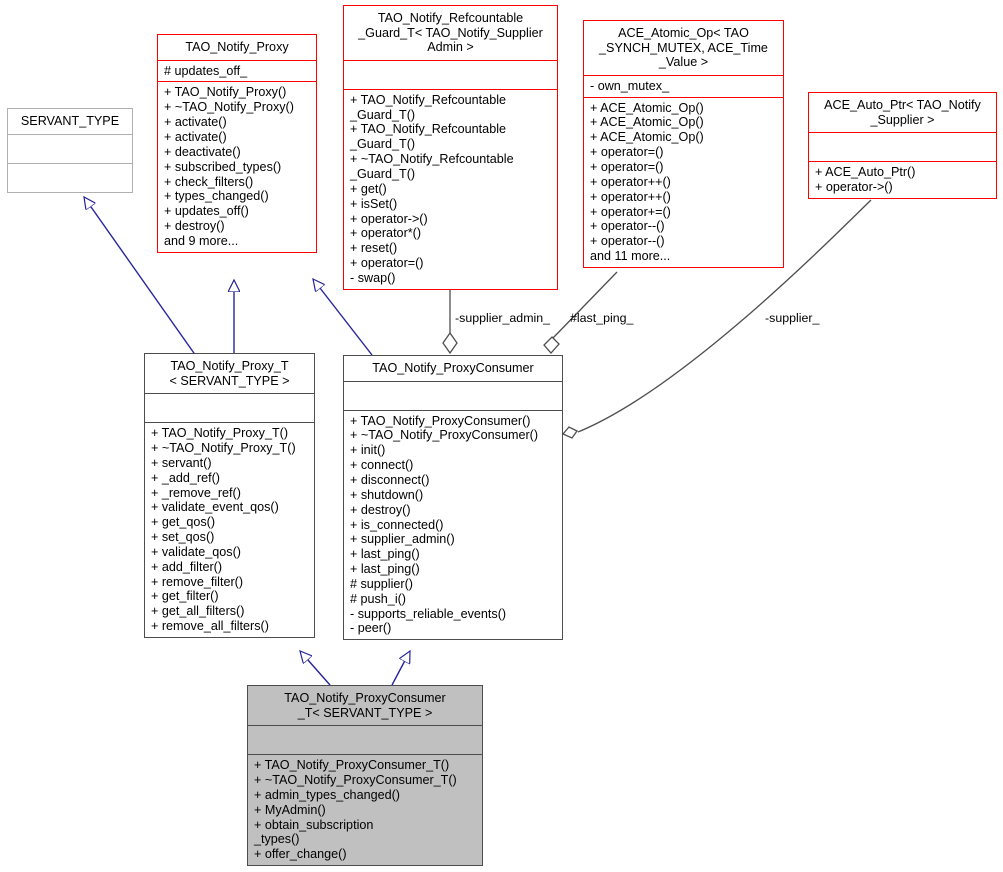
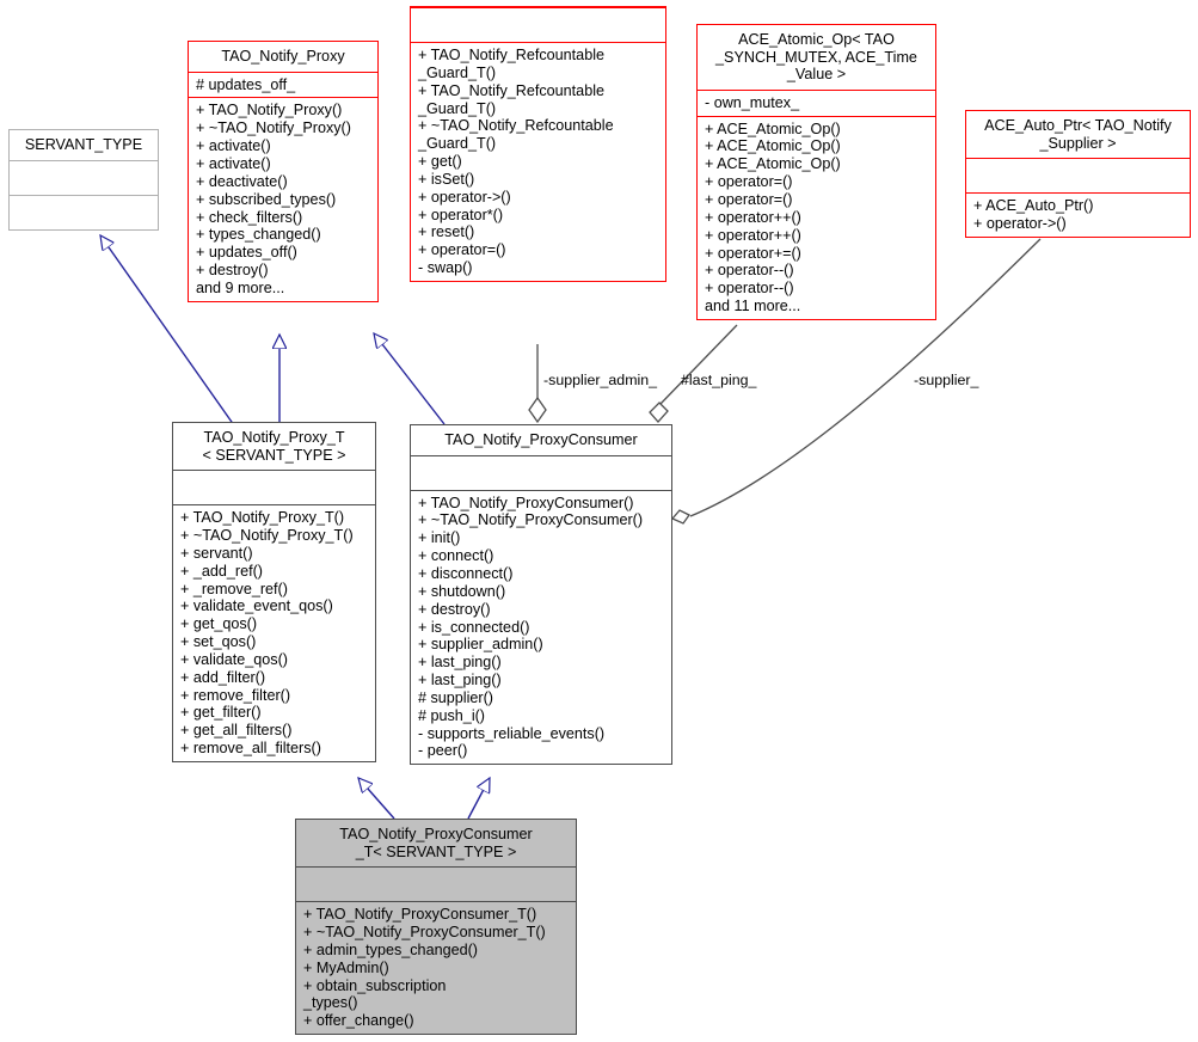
  SERVANT_TYPE
  TAO_Notify_Proxy
  # updates_off_
  + TAO_Notify_Proxy()
  + ~TAO_Notify_Proxy()
  + activate()
  + activate()
  + deactivate()
  + subscribed_types()
  + check_filters()
  + types_changed()
  + updates_off()
  + destroy()
  and 9 more...
- TAO_Notify_Refcountable
- _Guard_T< TAO_Notify_Supplier
- Admin >
  + TAO_Notify_Refcountable
  _Guard_T()
  + TAO_Notify_Refcountable
  _Guard_T()
  + ~TAO_Notify_Refcountable
  _Guard_T()
  + get()
  + isSet()
  + operator->()
  + operator*()
  + reset()
  + operator=()
  - swap()
  ACE_Atomic_Op< TAO
  _SYNCH_MUTEX, ACE_Time
  _Value >
  - own_mutex_
  + ACE_Atomic_Op()
  + ACE_Atomic_Op()
  + ACE_Atomic_Op()
  + operator=()
  + operator=()
  + operator++()
  + operator++()
  + operator+=()
  + operator--()
  + operator--()
  and 11 more...
  ACE_Auto_Ptr< TAO_Notify
  _Supplier >
  + ACE_Auto_Ptr()
  + operator->()
  TAO_Notify_Proxy_T
  < SERVANT_TYPE >
  + TAO_Notify_Proxy_T()
  + ~TAO_Notify_Proxy_T()
  + servant()
  + _add_ref()
  + _remove_ref()
  + validate_event_qos()
  + get_qos()
  + set_qos()
  + validate_qos()
  + add_filter()
  + remove_filter()
  + get_filter()
  + get_all_filters()
  + remove_all_filters()
  TAO_Notify_ProxyConsumer
  + TAO_Notify_ProxyConsumer()
  + ~TAO_Notify_ProxyConsumer()
  + init()
  + connect()
  + disconnect()
  + shutdown()
  + destroy()
  + is_connected()
  + supplier_admin()
  + last_ping()
  + last_ping()
  # supplier()
  # push_i()
  - supports_reliable_events()
  - peer()
  TAO_Notify_ProxyConsumer
  _T< SERVANT_TYPE >
  + TAO_Notify_ProxyConsumer_T()
  + ~TAO_Notify_ProxyConsumer_T()
  + admin_types_changed()
  + MyAdmin()
  + obtain_subscription
  _types()
  + offer_change()
  -supplier_admin_
  #last_ping_
  -supplier_
